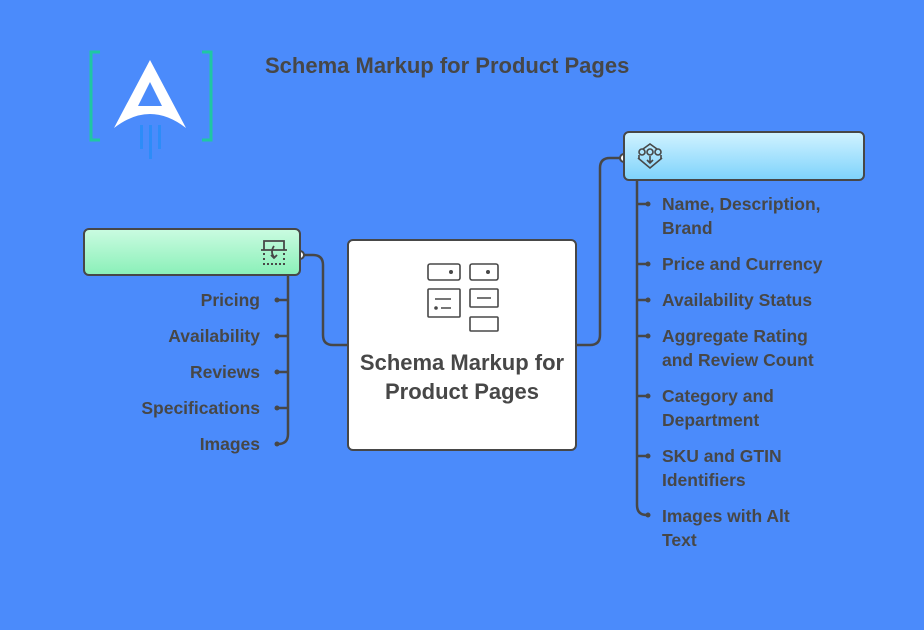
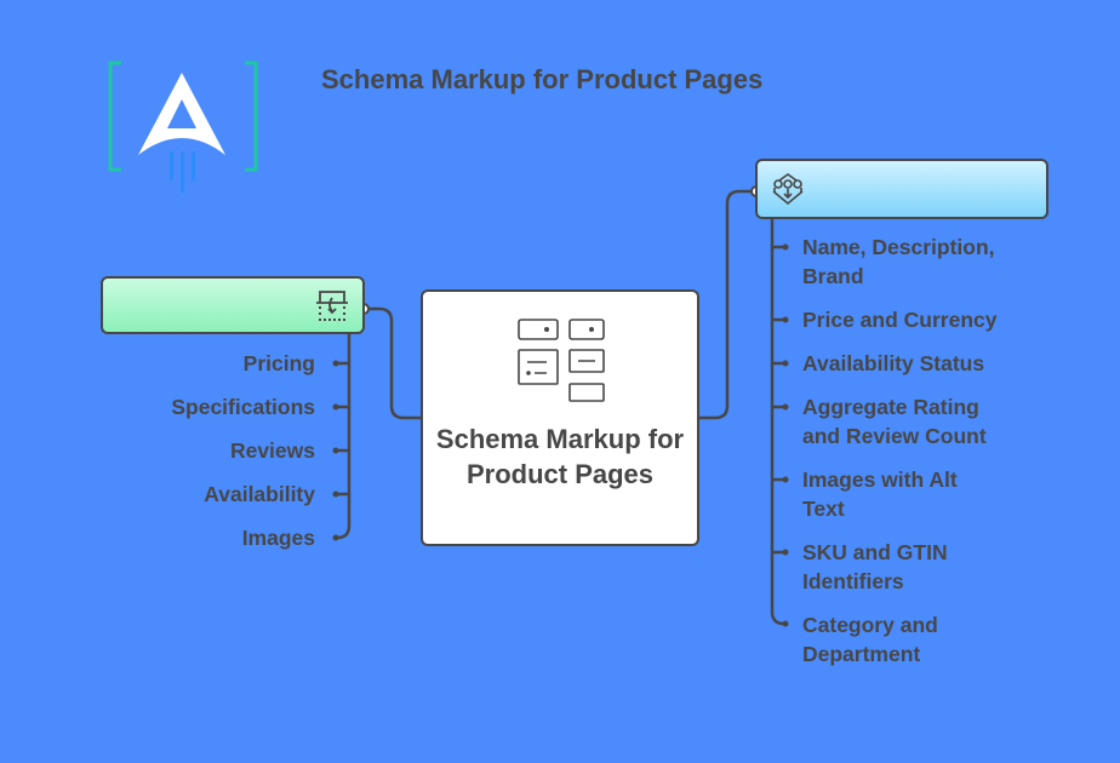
  Schema Markup for Product Pages
  Pricing
- Availability
+ Specifications
  Reviews
- Specifications
+ Availability
  Images
  Schema Markup for Product Pages
  Name, Description, Brand
  Price and Currency
  Availability Status
  Aggregate Rating and Review Count
- Category and Department
+ Images with Alt Text
  SKU and GTIN Identifiers
- Images with Alt Text
+ Category and Department
